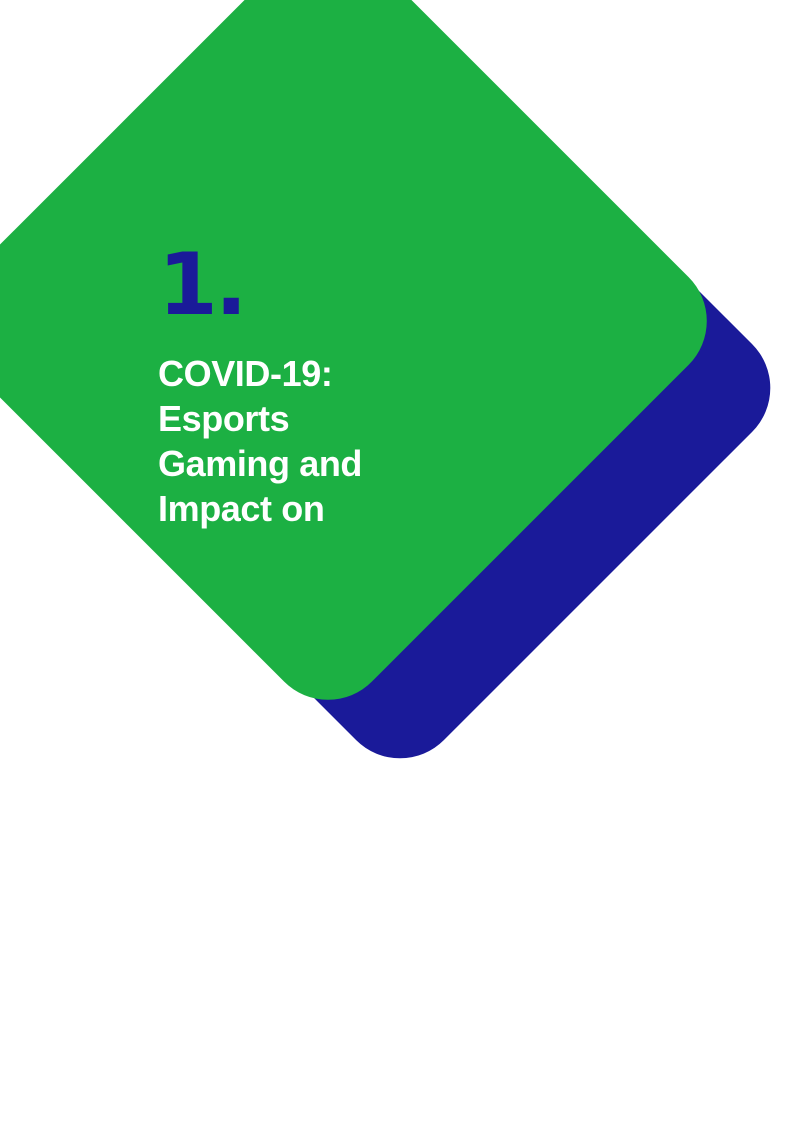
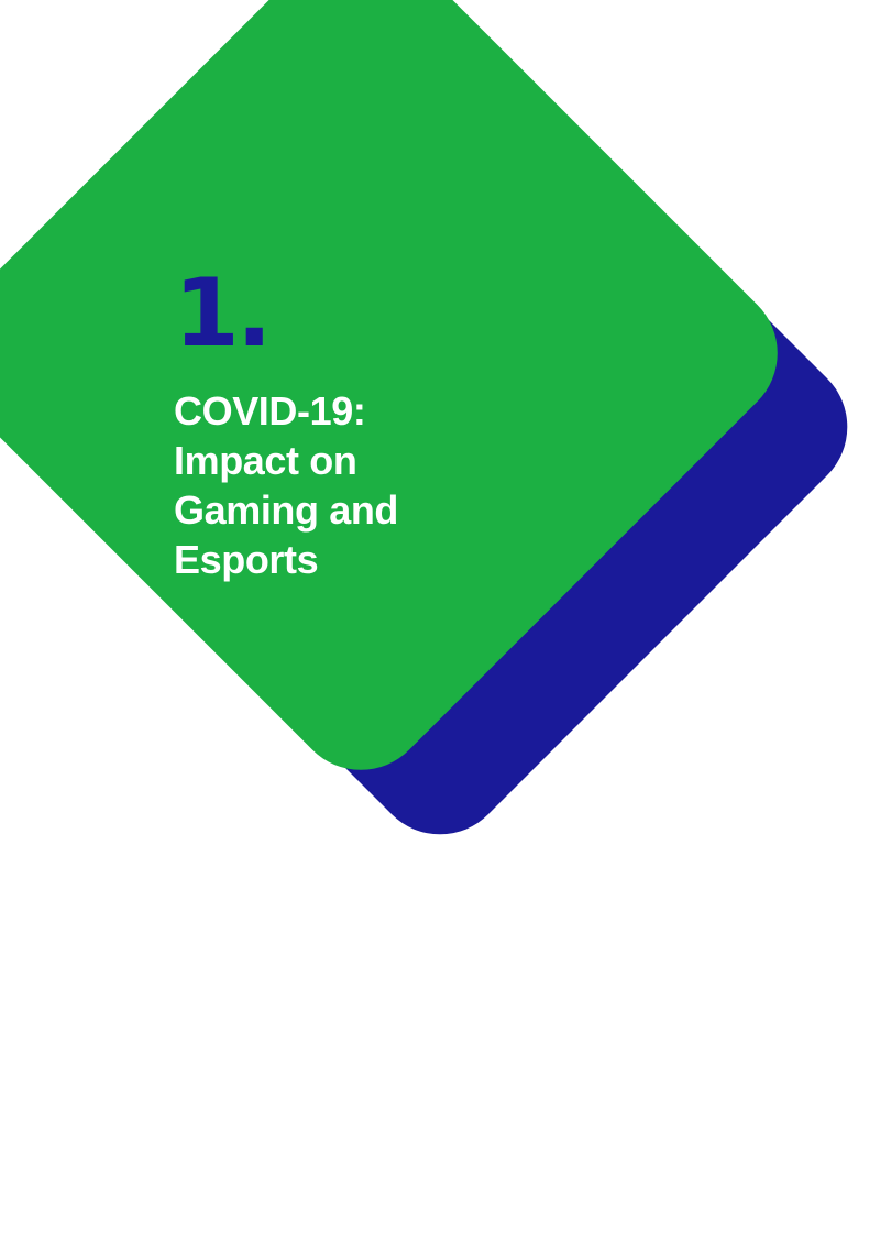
  1.
  COVID-19:
- Esports
+ Impact on
  Gaming and
- Impact on
+ Esports
